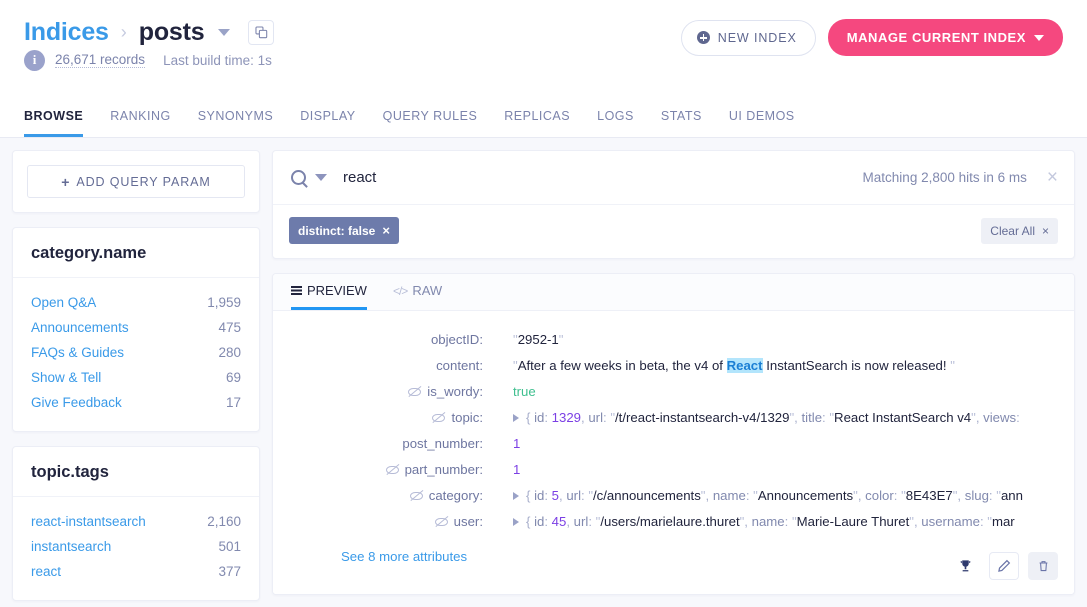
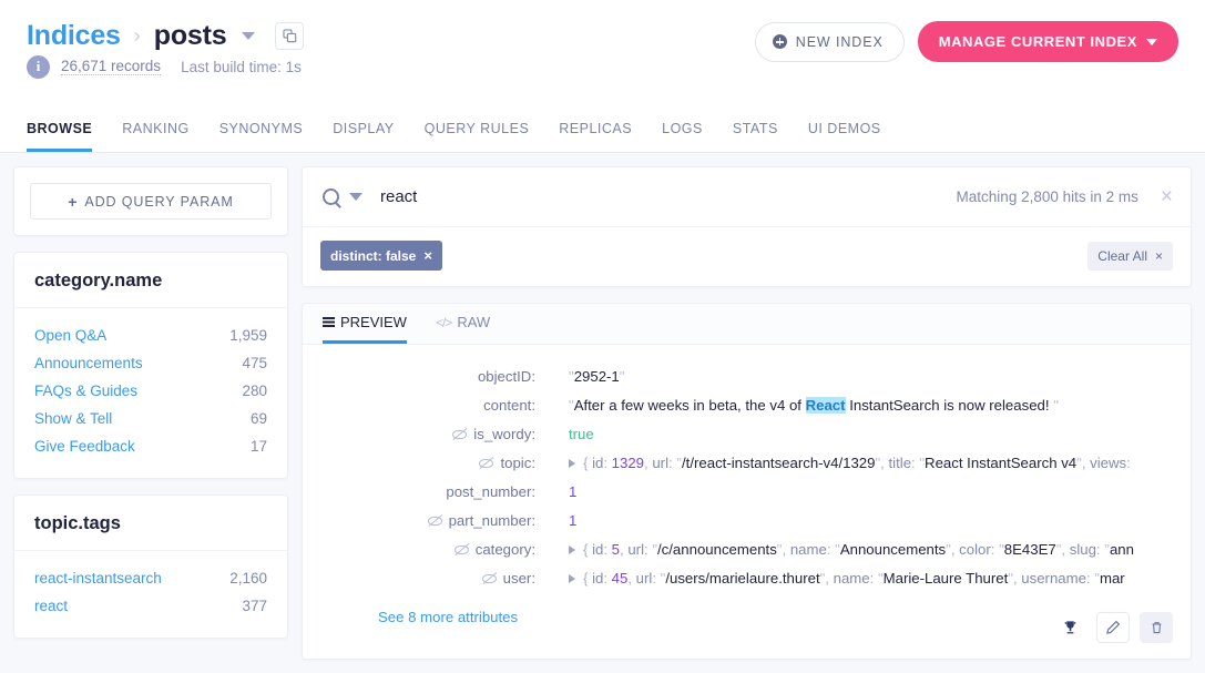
  Indices
  ›
  posts
  NEW INDEX
  MANAGE CURRENT INDEX
  i
  26,671 records
  Last build time: 1s
  BROWSE
  RANKING
  SYNONYMS
  DISPLAY
  QUERY RULES
  REPLICAS
  LOGS
  STATS
  UI DEMOS
  +
  ADD QUERY PARAM
  category.name
  Open Q&A
  1,959
  Announcements
  475
  FAQs & Guides
  280
  Show & Tell
  69
  Give Feedback
  17
  topic.tags
  react-instantsearch
  2,160
- instantsearch
- 501
  react
  377
  react
- Matching 2,800 hits in 6 ms
+ Matching 2,800 hits in 2 ms
  ×
  distinct: false
  ×
  Clear All
  ×
  PREVIEW
  </>
  RAW
  objectID:
  "2952-1"
  content:
  "After a few weeks in beta, the v4 of React InstantSearch is now released! "
  is_wordy:
  true
  topic:
  { id: 1329, url: "/t/react-instantsearch-v4/1329", title: "React InstantSearch v4", views:
  post_number:
  1
  part_number:
  1
  category:
  { id: 5, url: "/c/announcements", name: "Announcements", color: "8E43E7", slug: "ann
  user:
  { id: 45, url: "/users/marielaure.thuret", name: "Marie-Laure Thuret", username: "mar
  See 8 more attributes
